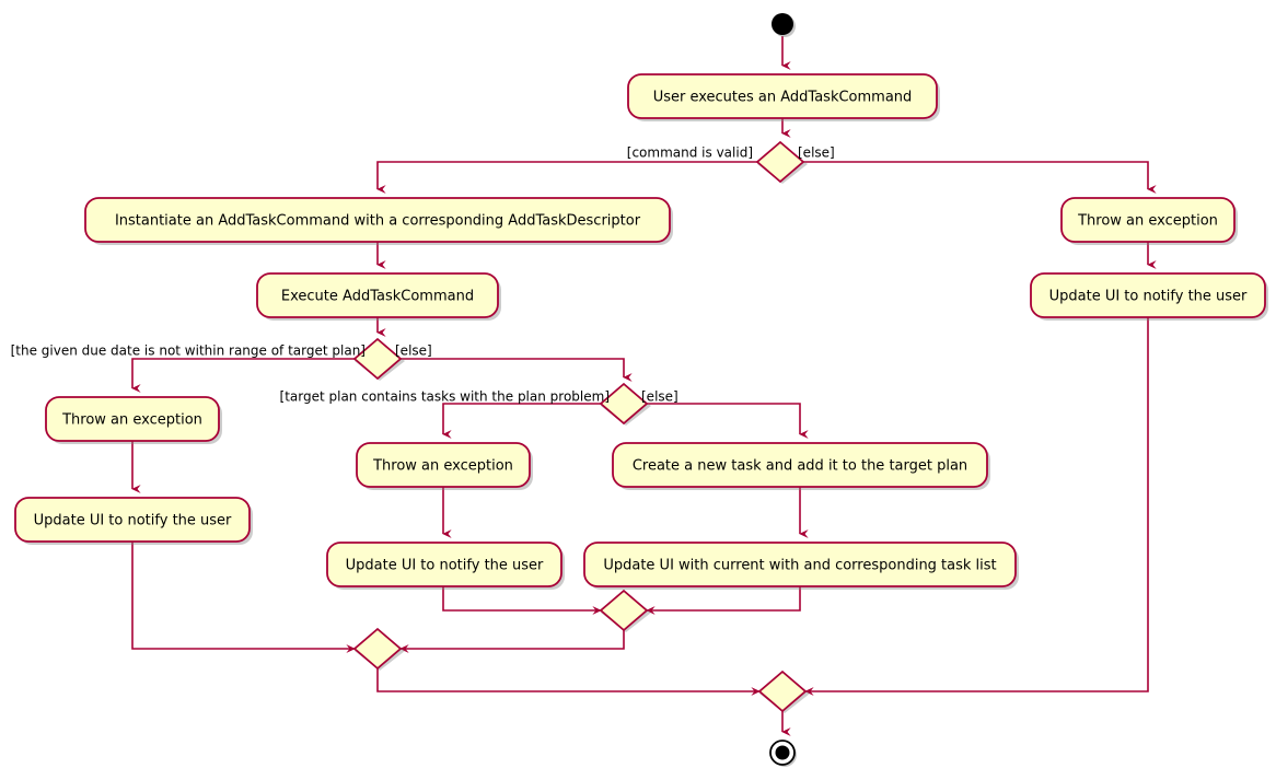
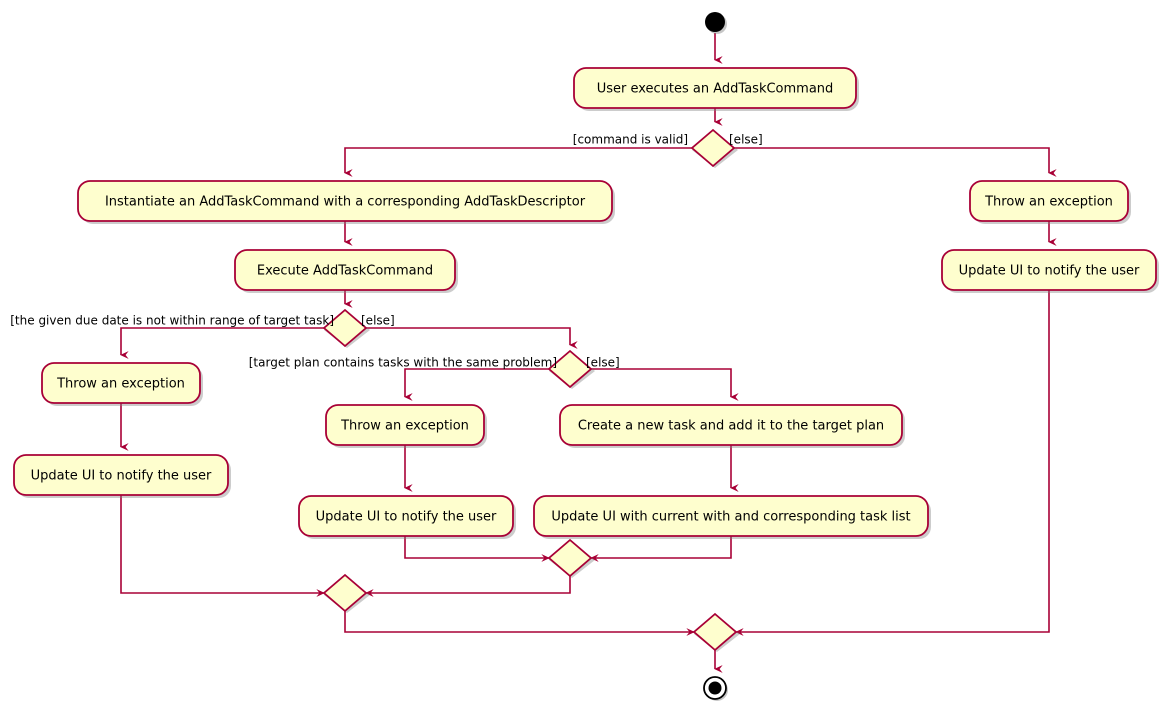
  User executes an AddTaskCommand
  Instantiate an AddTaskCommand with a corresponding AddTaskDescriptor
  Execute AddTaskCommand
  Throw an exception
  Update UI to notify the user
  Throw an exception
  Update UI to notify the user
  Create a new task and add it to the target plan
  Update UI with current with and corresponding task list
  Throw an exception
  Update UI to notify the user
  [command is valid]
  [else]
- [the given due date is not within range of target plan]
+ [the given due date is not within range of target task]
  [else]
- [target plan contains tasks with the plan problem]
+ [target plan contains tasks with the same problem]
  [else]
